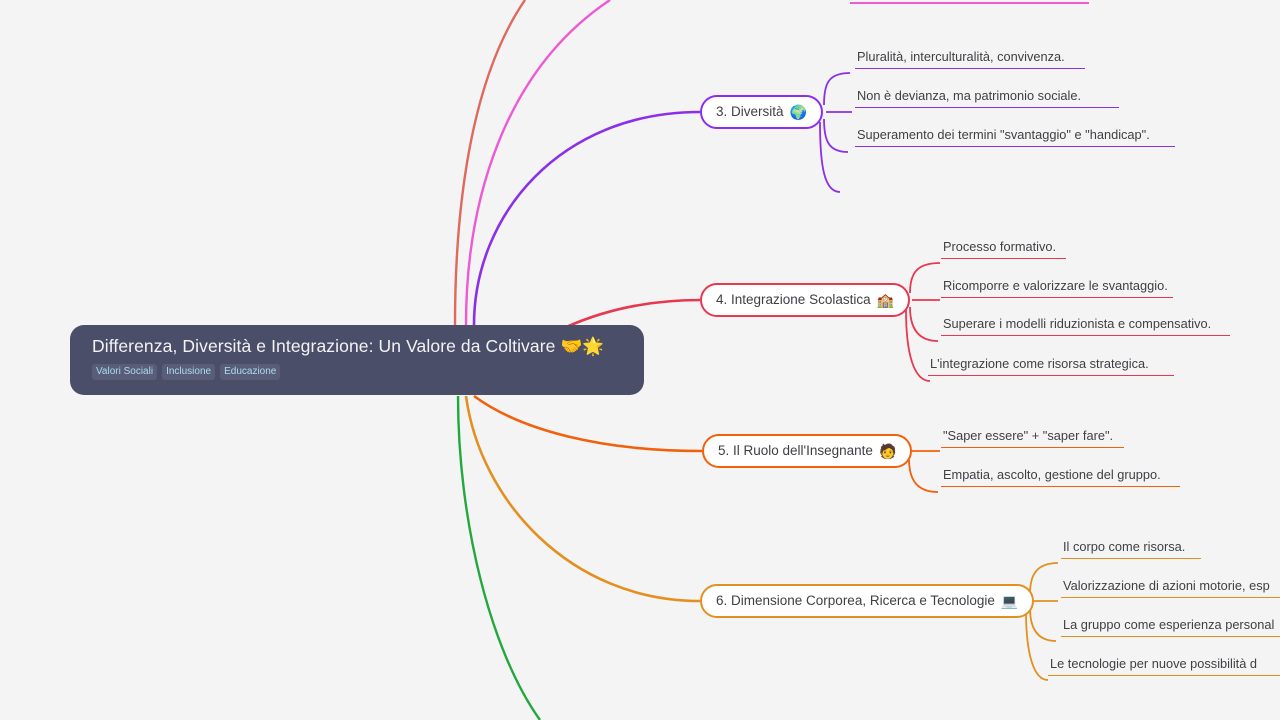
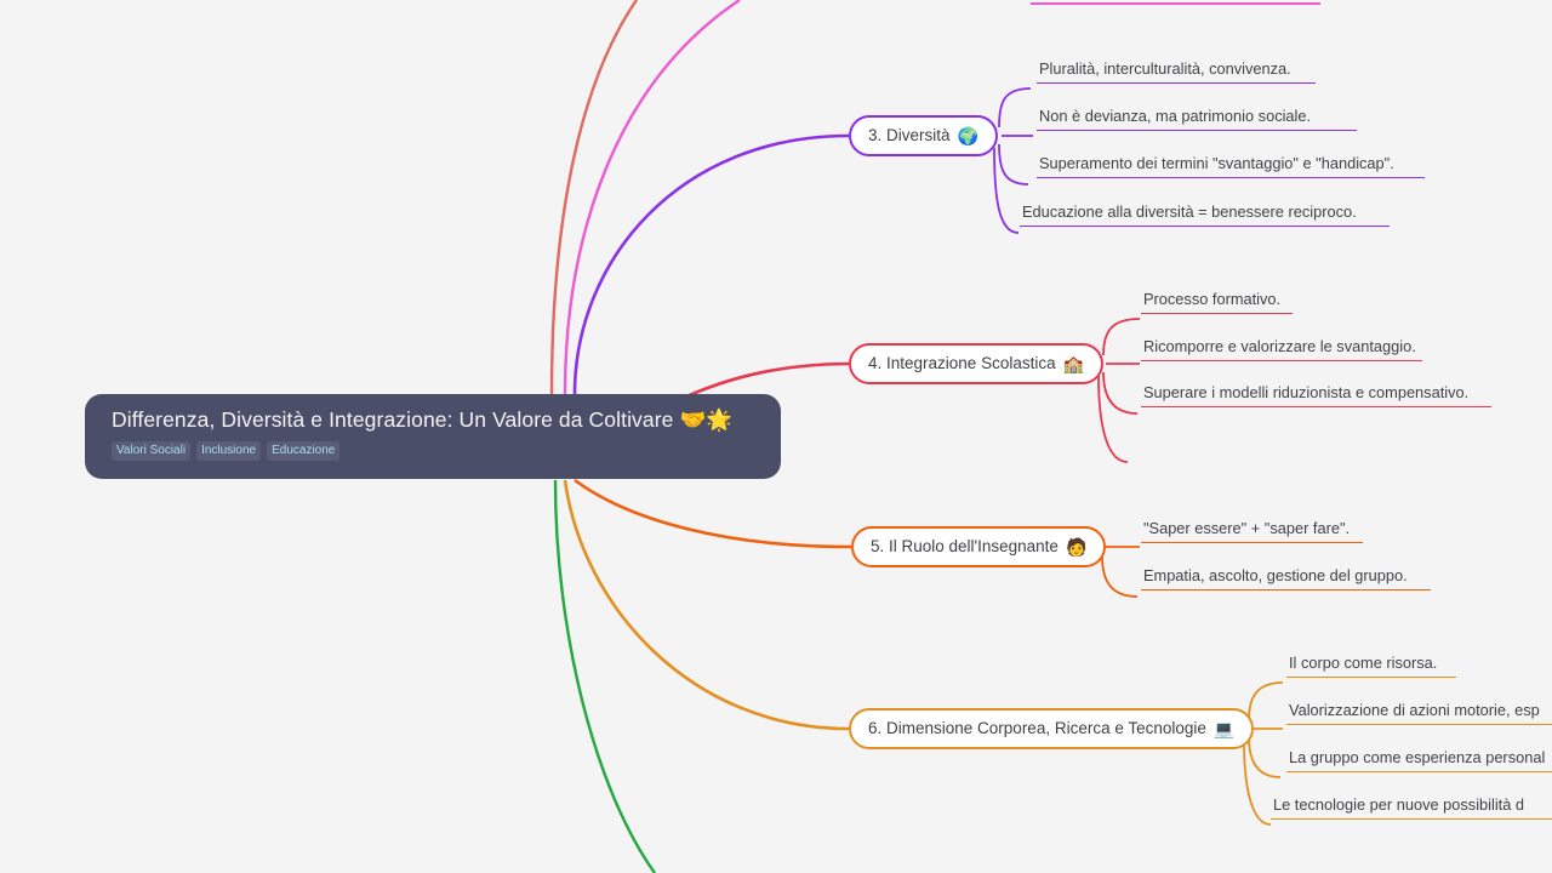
  Differenza, Diversità e Integrazione: Un Valore da Coltivare 🤝🌟
  Valori Sociali
  Inclusione
  Educazione
  3. Diversità
  🌍
  Pluralità, interculturalità, convivenza.
  Non è devianza, ma patrimonio sociale.
  Superamento dei termini "svantaggio" e "handicap".
+ Educazione alla diversità = benessere reciproco.
  4. Integrazione Scolastica
  🏫
  Processo formativo.
  Ricomporre e valorizzare le svantaggio.
  Superare i modelli riduzionista e compensativo.
- L'integrazione come risorsa strategica.
  5. Il Ruolo dell'Insegnante
  🧑
  "Saper essere" + "saper fare".
  Empatia, ascolto, gestione del gruppo.
  6. Dimensione Corporea, Ricerca e Tecnologie
  💻
  Il corpo come risorsa.
  Valorizzazione di azioni motorie, esp
  La gruppo come esperienza personal
  Le tecnologie per nuove possibilità d
